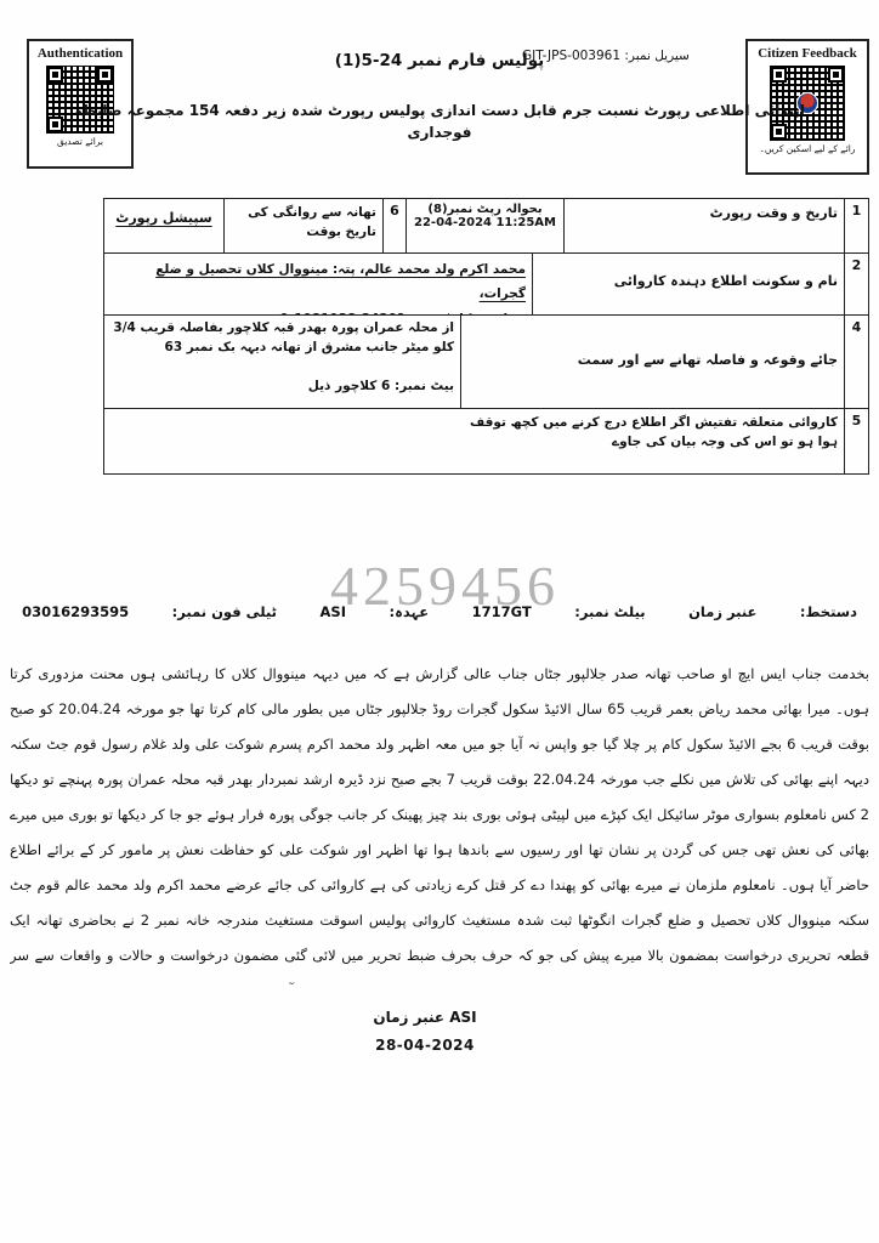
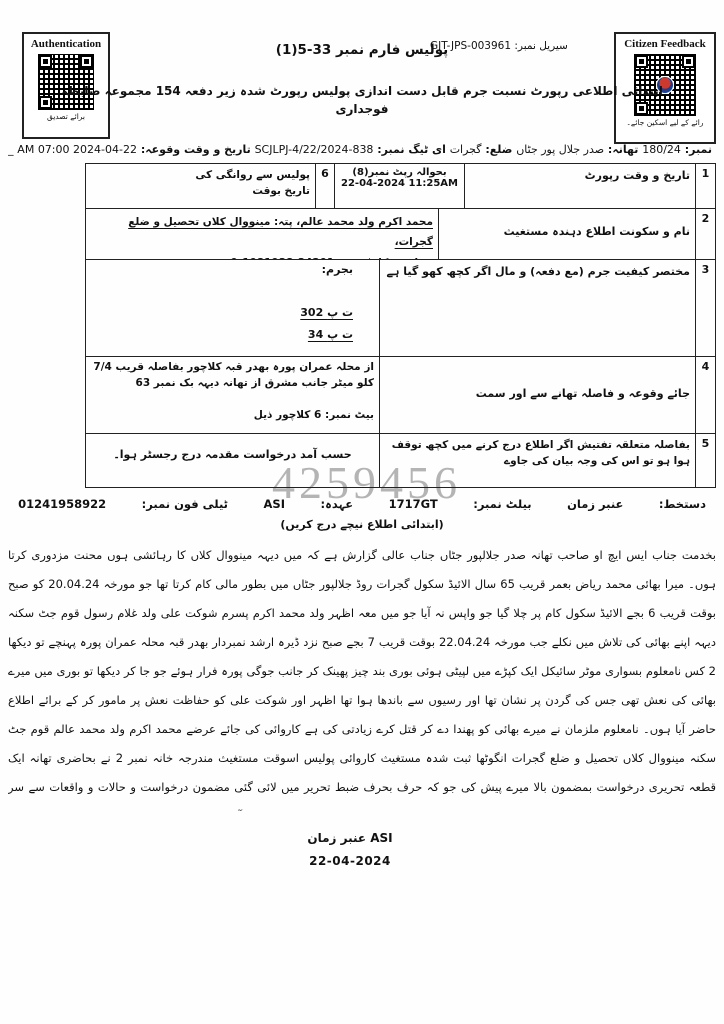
  4259456
  Authentication
  برائے تصدیق
  Citizen Feedback
- رائے کے لیے اسکین کریں۔
+ رائے کے لیے اسکین جائے۔
  سیریل نمبر: GJT-JPS-003961
- پولیس فارم نمبر 24-5(1)
+ پولیس فارم نمبر 33-5(1)
  ابتدائی اطلاعی رپورٹ نسبت جرم قابل دست اندازی پولیس رپورٹ شدہ زیر دفعہ 154 مجموعہ ضابطہ فوجداری
+ نمبر: 180/24
+ تھانہ: صدر جلال پور جٹاں
+ ضلع: گجرات
+ ای ٹیگ نمبر: SCJLPJ-4/22/2024-838
+ تاریخ و وقت وقوعہ: 22-04-2024 07:00 AM
+ _
  1
  تاریخ و وقت رپورٹ
  بحوالہ رپٹ نمبر(8)
  22-04-2024 11:25AM
  6
- تھانہ سے روانگی کی تاریخ بوقت
+ پولیس سے روانگی کی تاریخ بوقت
- سپیشل رپورٹ
  2
- نام و سکونت اطلاع دہندہ کاروائی
+ نام و سکونت اطلاع دہندہ مستغیث
  محمد اکرم ولد محمد عالم، پتہ: مینووال کلاں تحصیل و ضلع گجرات،
+ 3
+ مختصر کیفیت جرم (مع دفعہ) و مال اگر کچھ کھو گیا ہے
+ بجرم:
+ 302 ت پ
+ 34 ت پ
  4
  جائے وقوعہ و فاصلہ تھانے سے اور سمت
- از محلہ عمران پورہ بھدر قبہ کلاچور بفاصلہ قریب 3/4 کلو میٹر جانب مشرق از تھانہ دیہہ بک نمبر 63
+ از محلہ عمران پورہ بھدر قبہ کلاچور بفاصلہ قریب 7/4 کلو میٹر جانب مشرق از تھانہ دیہہ بک نمبر 63
  بیٹ نمبر: 6 کلاچور ذیل
  5
- کاروائی متعلقہ تفتیش اگر اطلاع درج کرنے میں کچھ توقف ہوا ہو تو اس کی وجہ بیان کی جاوے
+ بفاصلہ متعلقہ تفتیش اگر اطلاع درج کرنے میں کچھ توقف ہوا ہو تو اس کی وجہ بیان کی جاوے
+ حسب آمد درخواست مقدمہ درج رجسٹر ہوا۔
  دستخط:
  عنبر زمان
  بیلٹ نمبر:
  1717GT
  عہدہ:
  ASI
  ٹیلی فون نمبر:
- 03016293595
+ 01241958922
+ (ابتدائی اطلاع نیچے درج کریں)
  بخدمت جناب ایس ایچ او صاحب تھانہ صدر جلالپور جٹاں جناب عالی گزارش ہے کہ میں دیہہ مینووال کلاں کا رہائشی ہوں محنت مزدوری کرتا ہوں۔ میرا بھائی محمد ریاض بعمر قریب 65 سال الائیڈ سکول گجرات روڈ جلالپور جٹاں میں بطور مالی کام کرتا تھا جو مورخہ 20.04.24 کو صبح بوقت قریب 6 بجے الائیڈ سکول کام پر چلا گیا جو واپس نہ آیا جو میں معہ اظہر ولد محمد اکرم پسرم شوکت علی ولد غلام رسول قوم جٹ سکنہ دیہہ اپنے بھائی کی تلاش میں نکلے جب مورخہ 22.04.24 بوقت قریب 7 بجے صبح نزد ڈیرہ ارشد نمبردار بھدر قبہ محلہ عمران پورہ پہنچے تو دیکھا 2 کس نامعلوم بسواری موٹر سائیکل ایک کپڑے میں لپیٹی ہوئی بوری بند چیز پھینک کر جانب جوگی پورہ فرار ہوئے جو جا کر دیکھا تو بوری میں میرے بھائی کی نعش تھی جس کی گردن پر نشان تھا اور رسیوں سے باندھا ہوا تھا اظہر اور شوکت علی کو حفاظت نعش پر مامور کر کے برائے اطلاع حاضر آیا ہوں۔ نامعلوم ملزمان نے میرے بھائی کو پھندا دے کر قتل کرے زیادتی کی ہے کاروائی کی جائے عرضے محمد اکرم ولد محمد عالم قوم جٹ سکنہ مینووال کلاں تحصیل و ضلع گجرات انگوٹھا ثبت شدہ مستغیث کاروائی پولیس اسوقت مستغیث مندرجہ خانہ نمبر 2 نے بحاضری تھانہ ایک قطعہ تحریری درخواست بمضمون بالا میرے پیش کی جو کہ حرف بحرف ضبط تحریر میں لائی گئی مضمون درخواست و حالات و واقعات سے سر
  عنبر زمان ASI
- 28-04-2024
+ 22-04-2024
